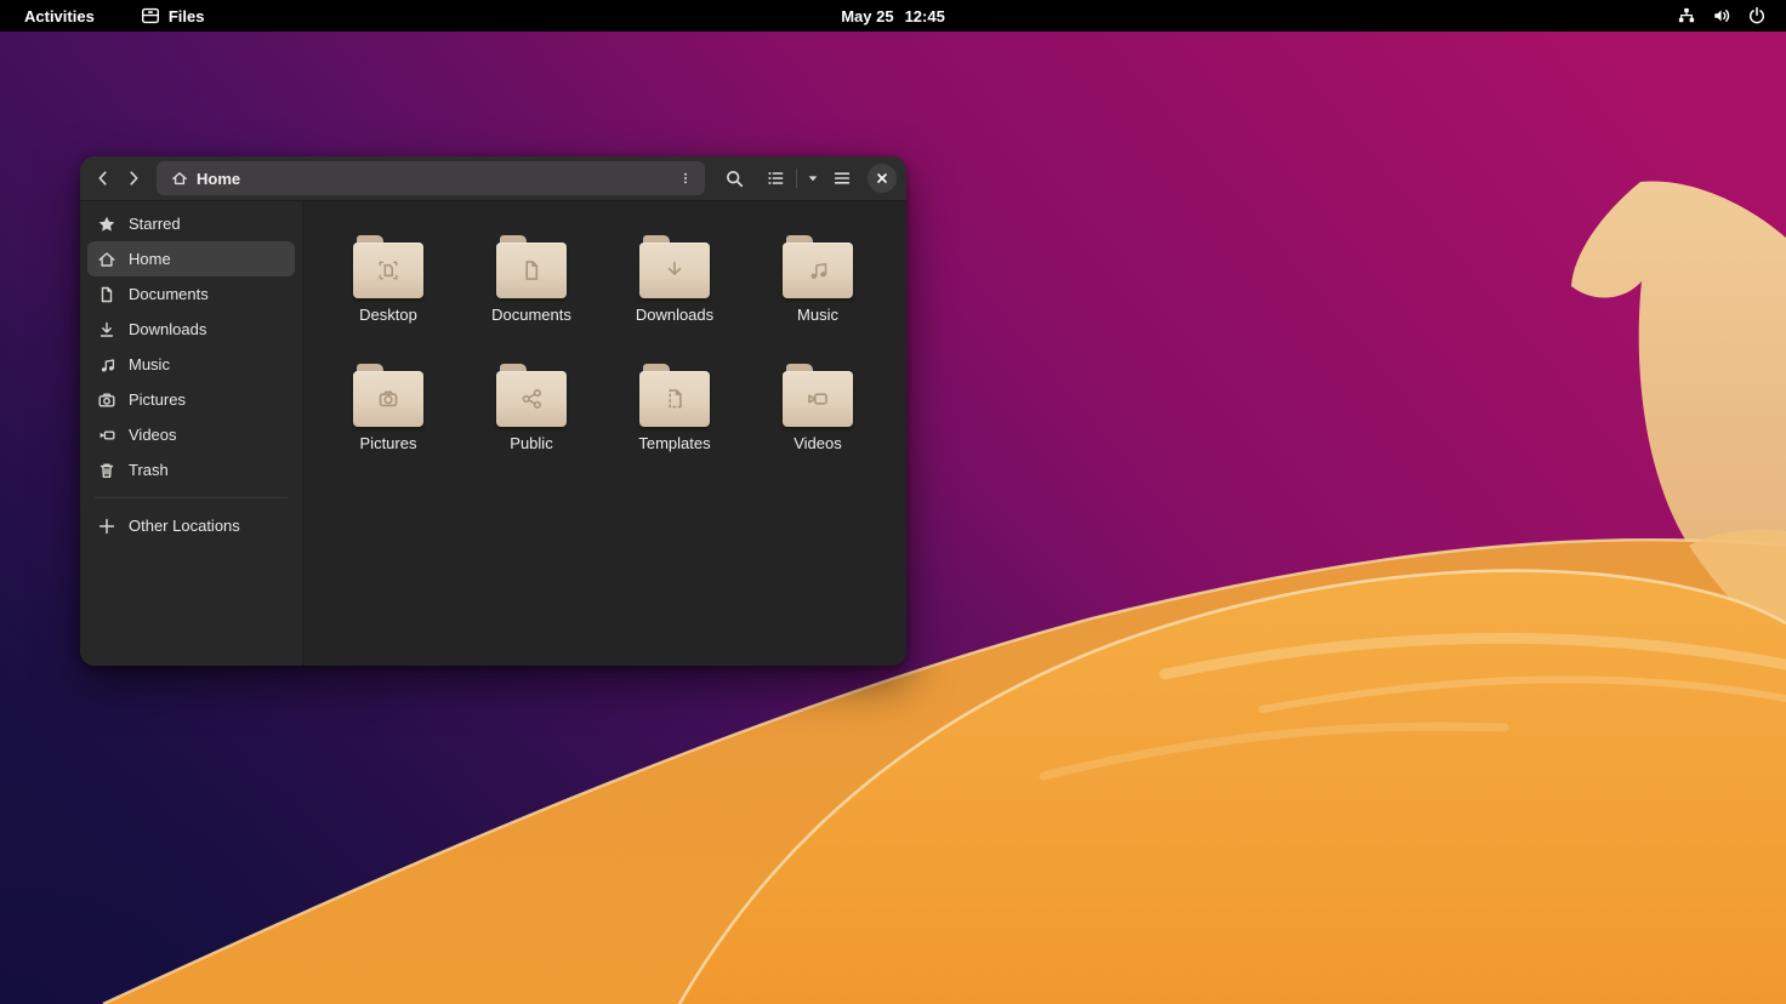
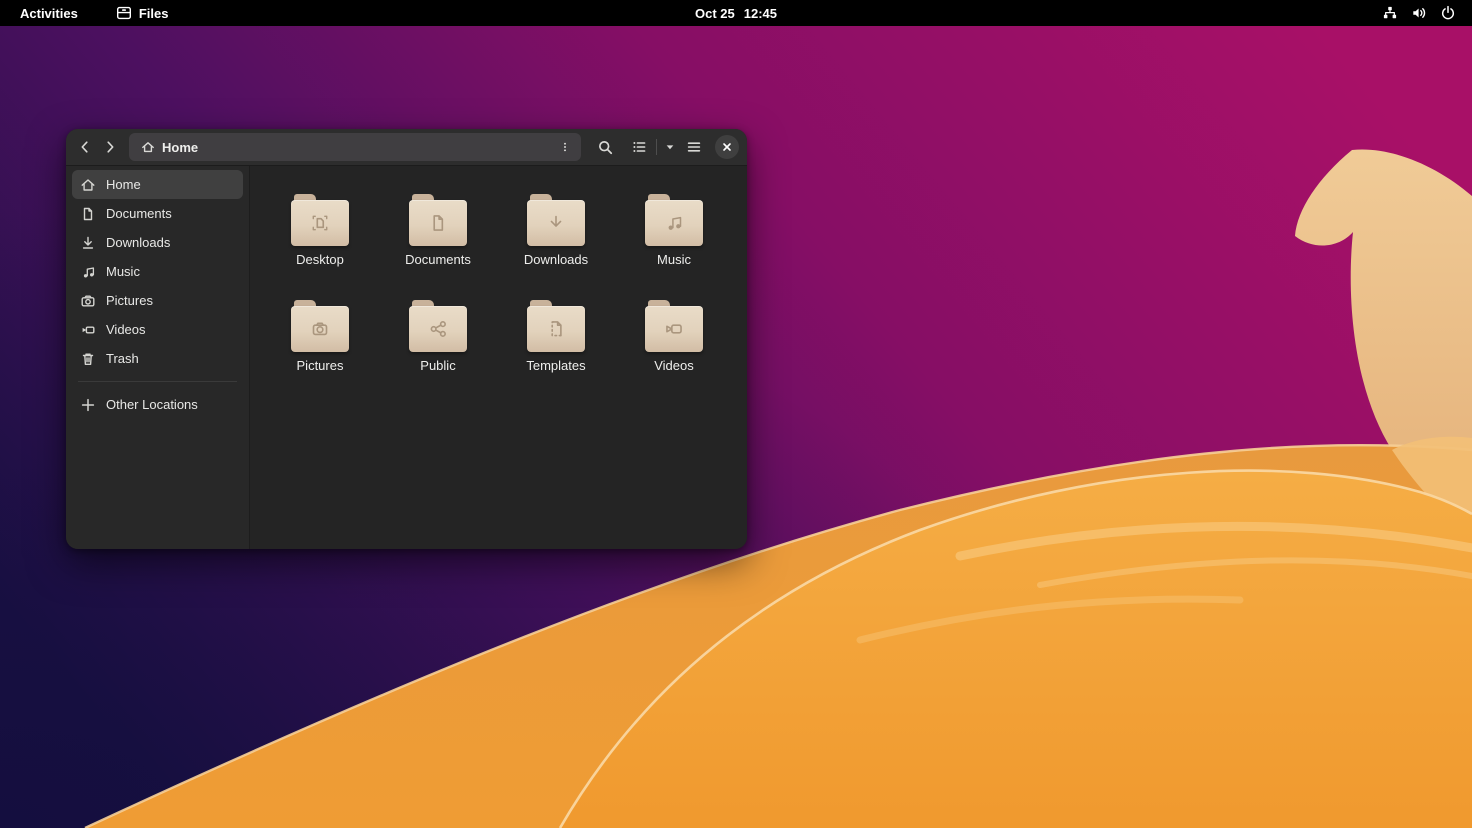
  Activities
  Files
- May 25
+ Oct 25
  12:45
  Home
- Starred
  Home
  Documents
  Downloads
  Music
  Pictures
  Videos
  Trash
  Other Locations
  Desktop
  Documents
  Downloads
  Music
  Pictures
  Public
  Templates
  Videos
